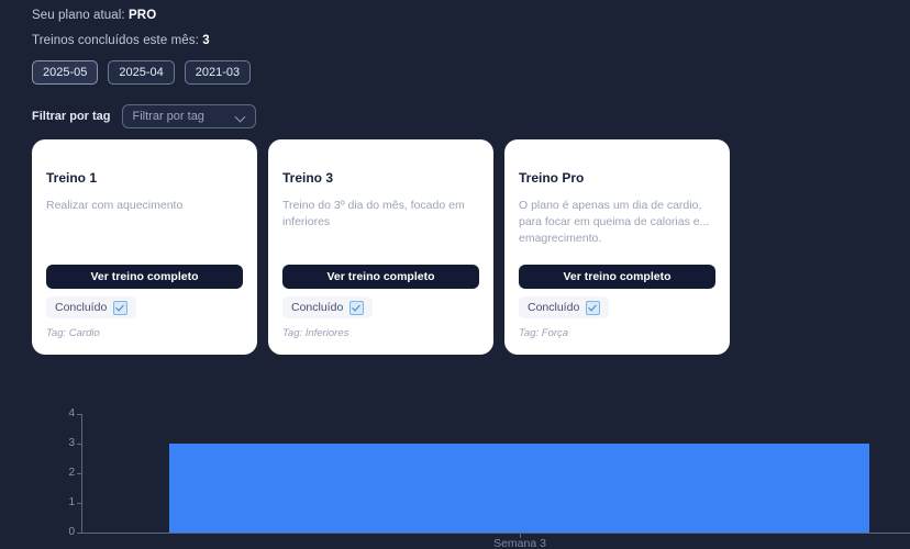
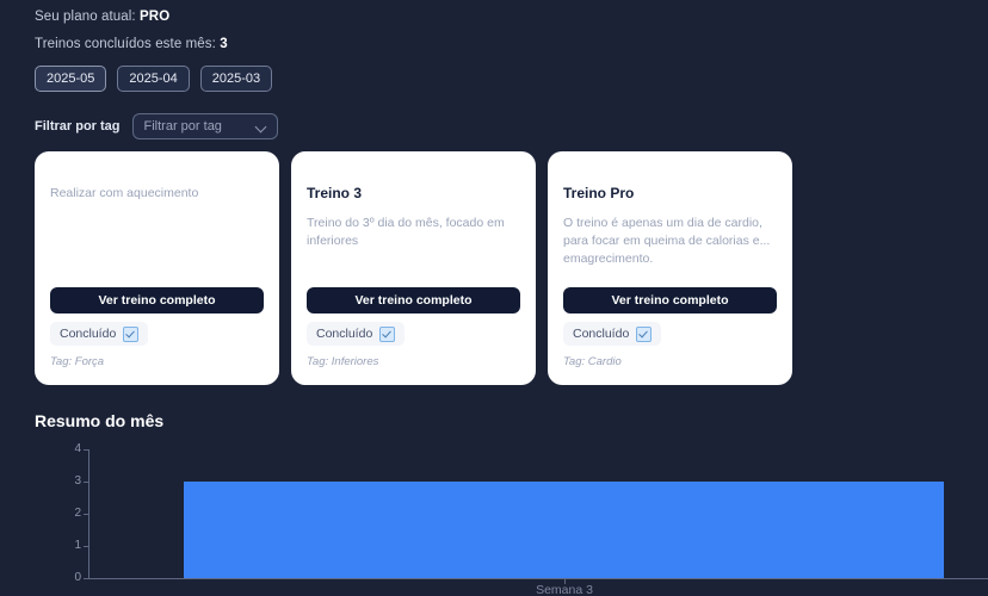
  Seu plano atual: PRO
  Treinos concluídos este mês: 3
  2025-05
  2025-04
- 2021-03
+ 2025-03
  Filtrar por tag
  Filtrar por tag
- Treino 1
  Realizar com aquecimento
  Ver treino completo
  Concluído
- Tag: Cardio
+ Tag: Força
  Treino 3
  Treino do 3º dia do mês, focado em inferiores
  Ver treino completo
  Concluído
  Tag: Inferiores
  Treino Pro
- O plano é apenas um dia de cardio, para focar em queima de calorias e... emagrecimento.
+ O treino é apenas um dia de cardio, para focar em queima de calorias e... emagrecimento.
  Ver treino completo
  Concluído
- Tag: Força
+ Tag: Cardio
+ Resumo do mês
  0
  1
  2
  3
  4
  Semana 3
